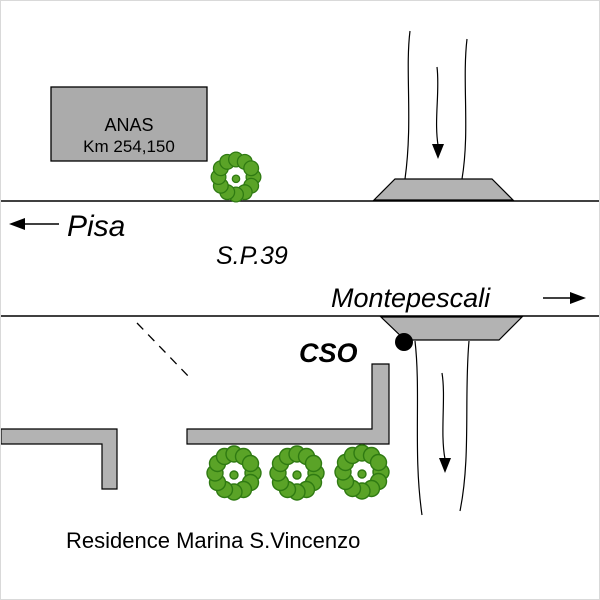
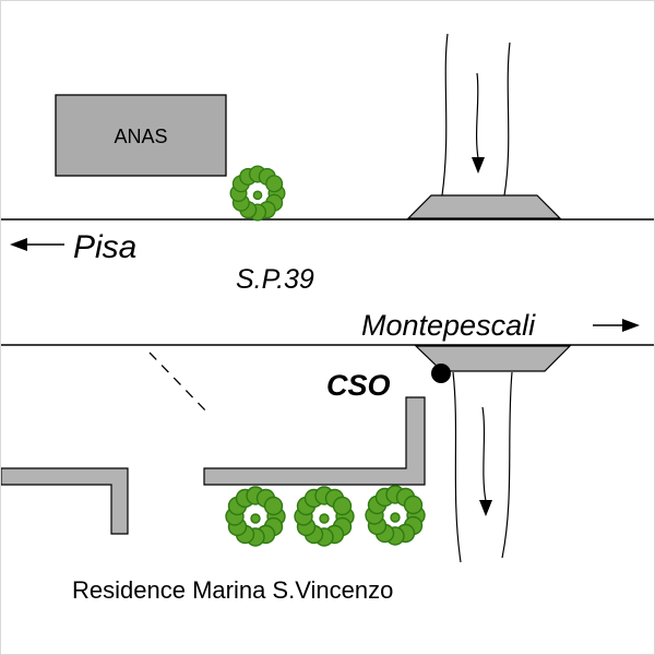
  ANAS
- Km 254,150
  Pisa
  S.P.39
  Montepescali
  CSO
  Residence Marina S.Vincenzo
